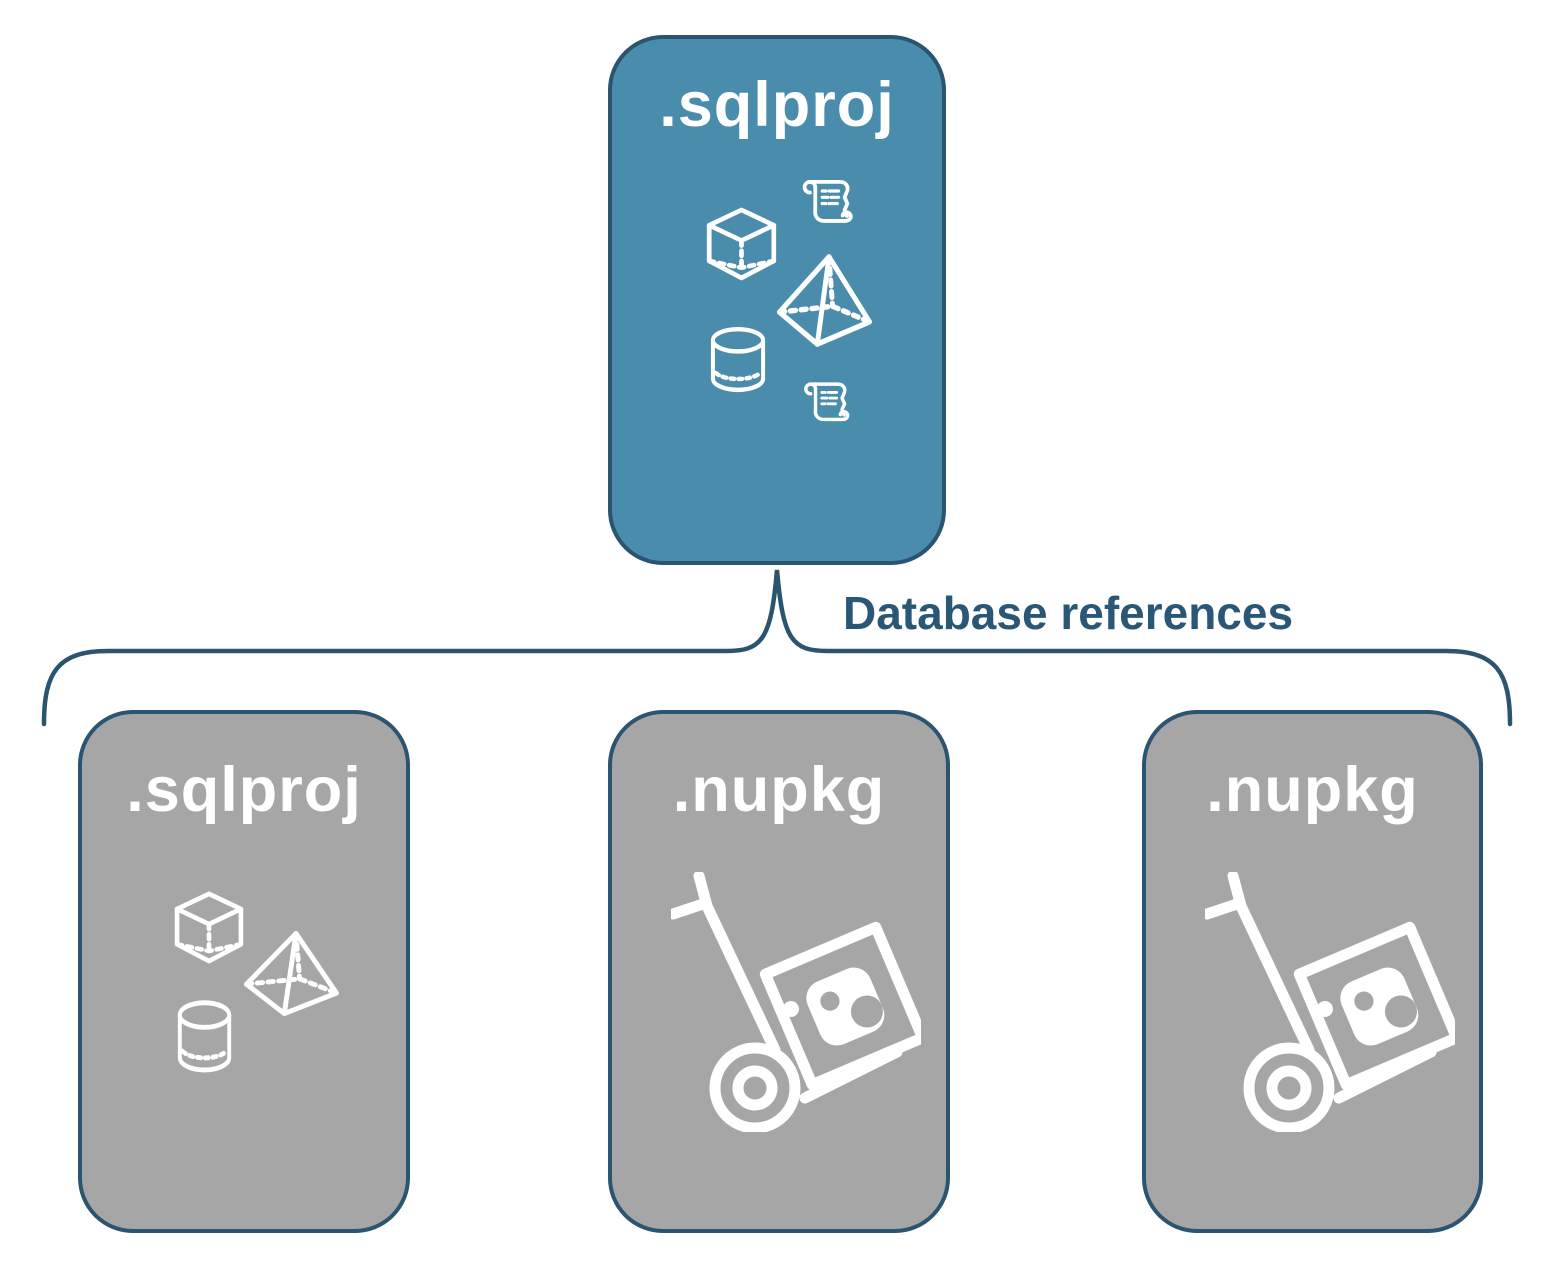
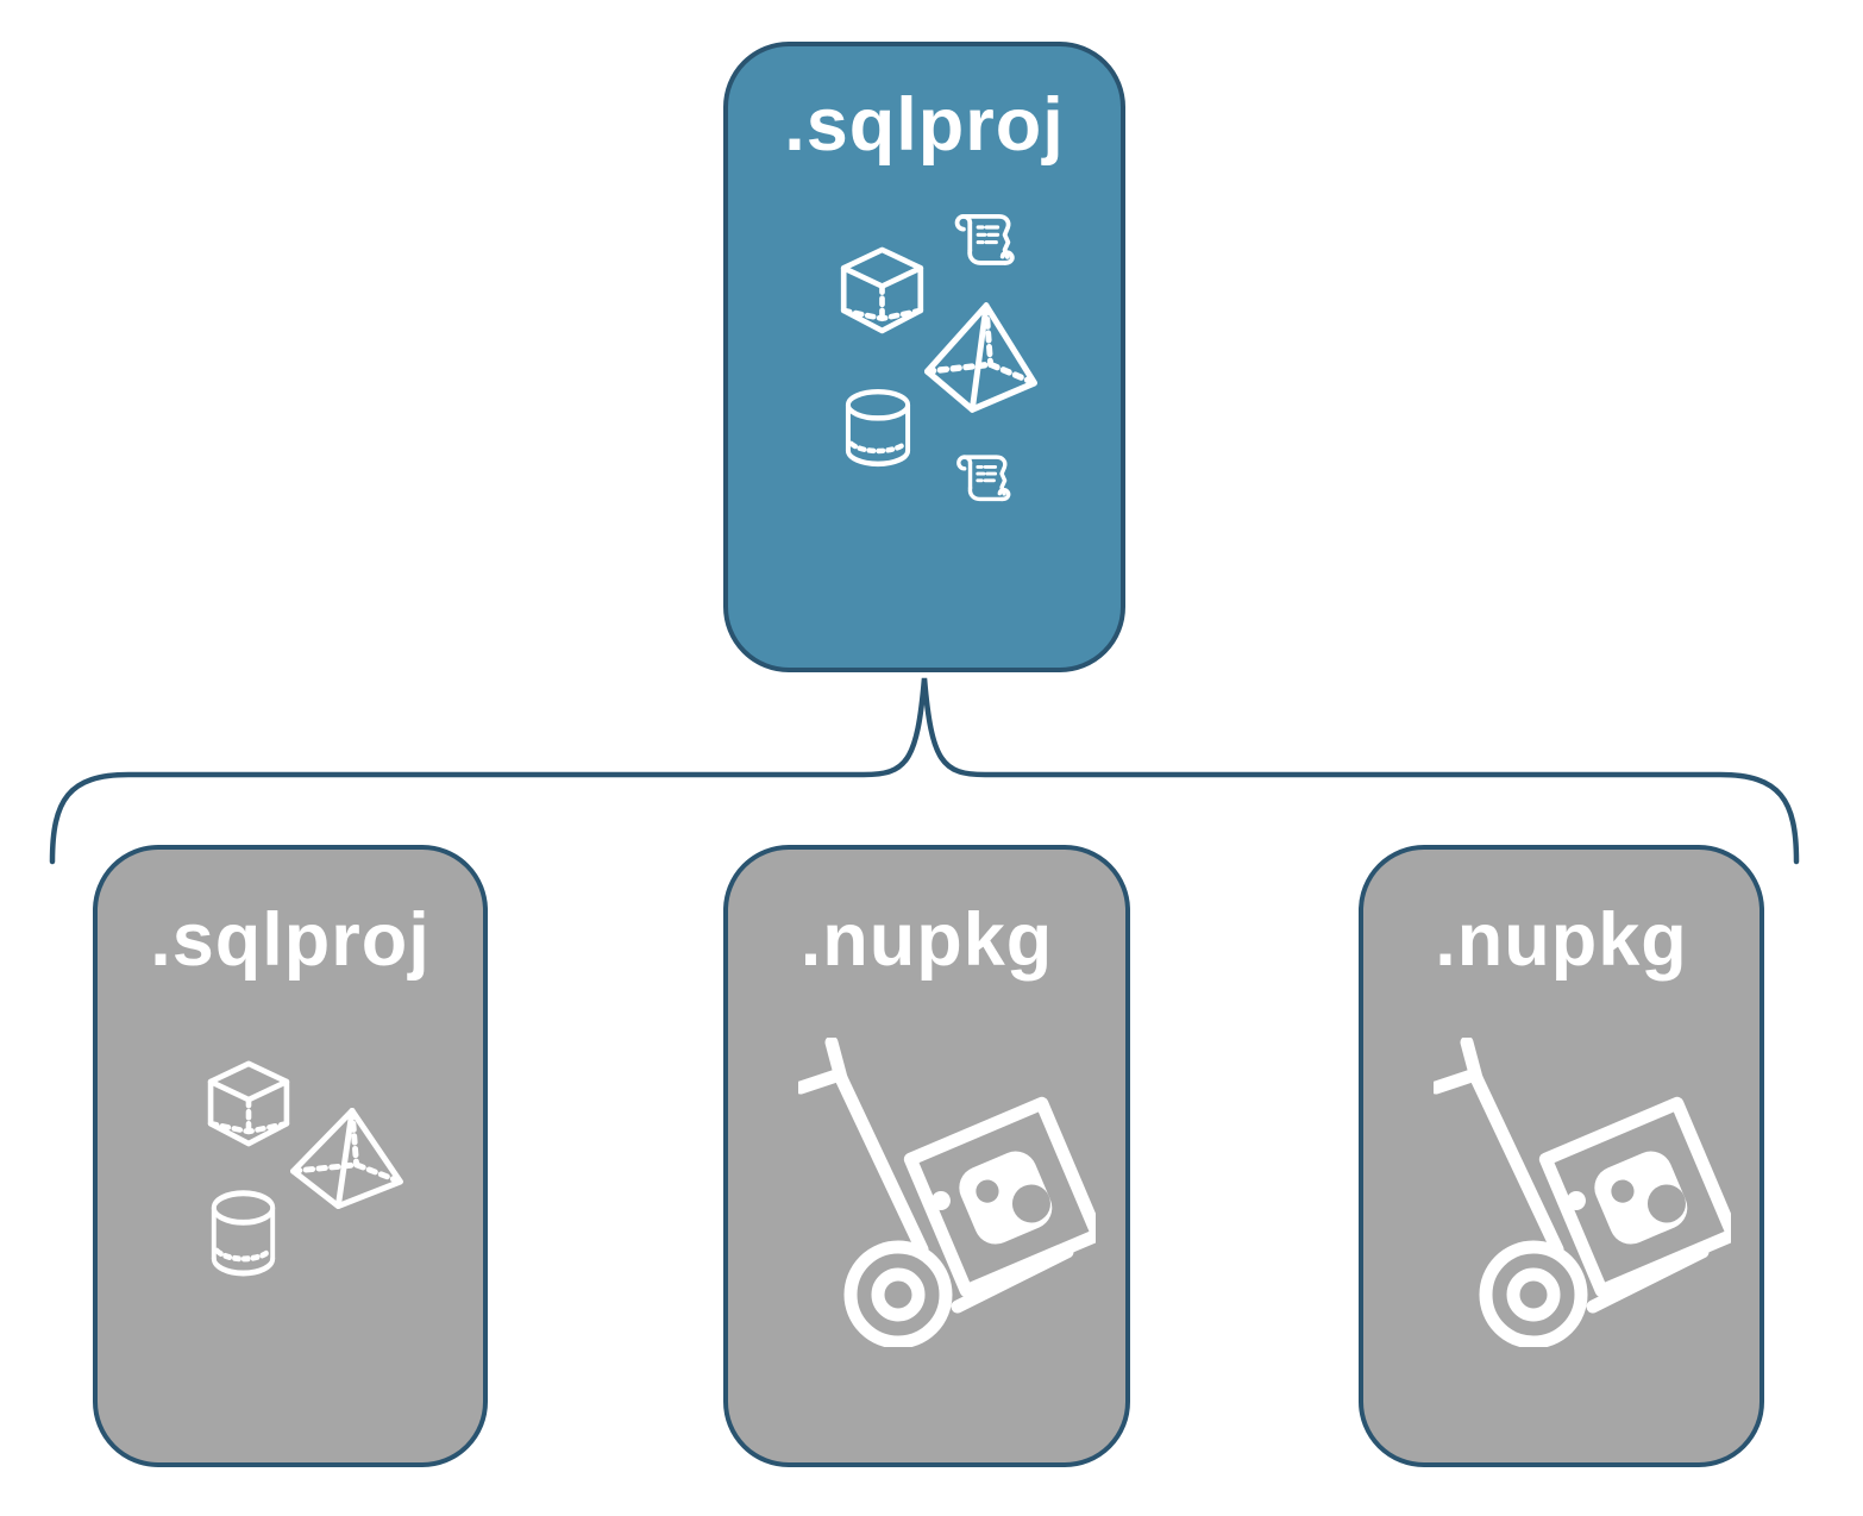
  .sqlproj
- Database references
  .sqlproj
  .nupkg
  .nupkg
